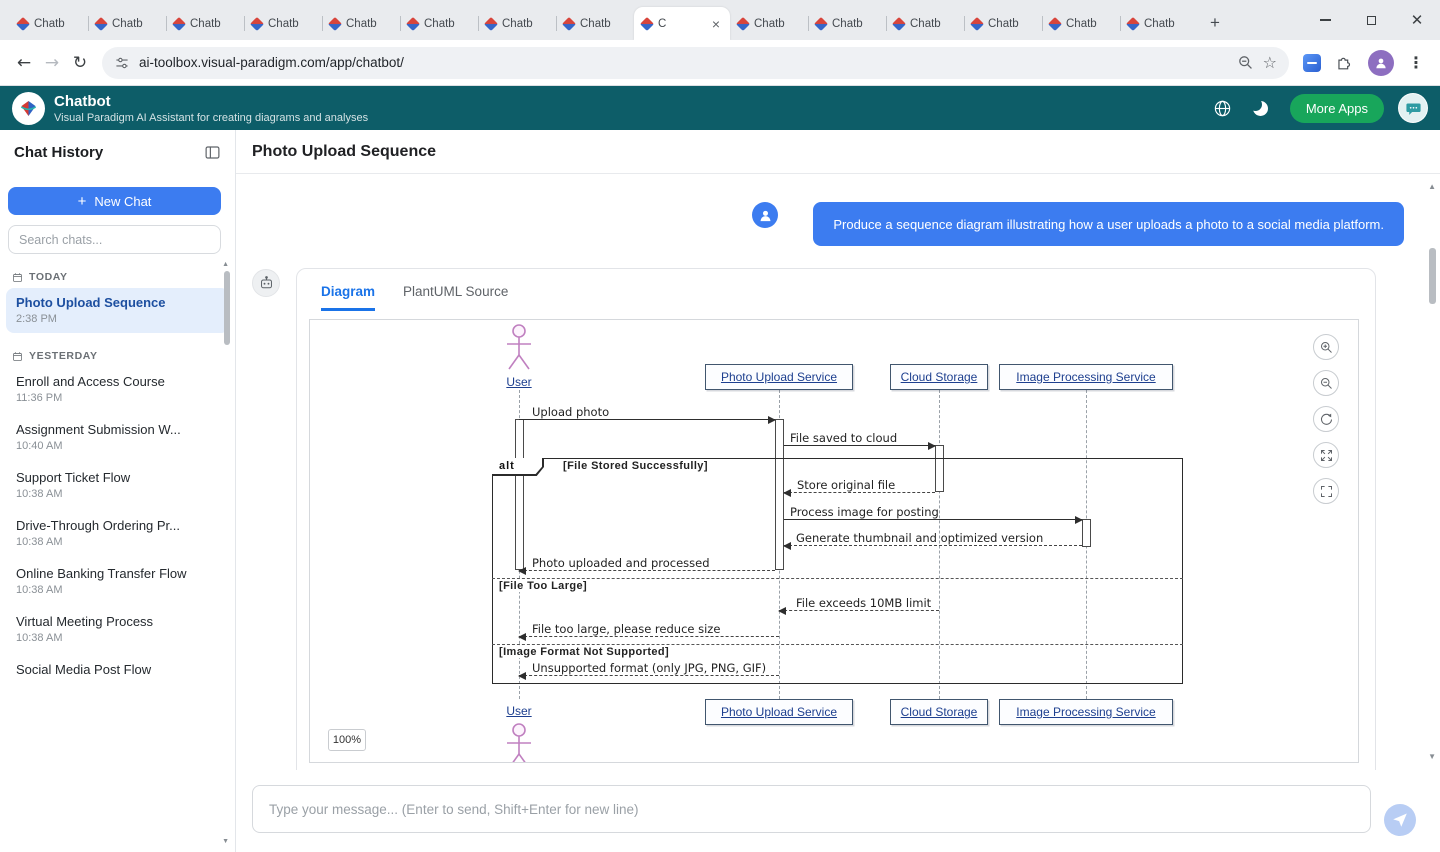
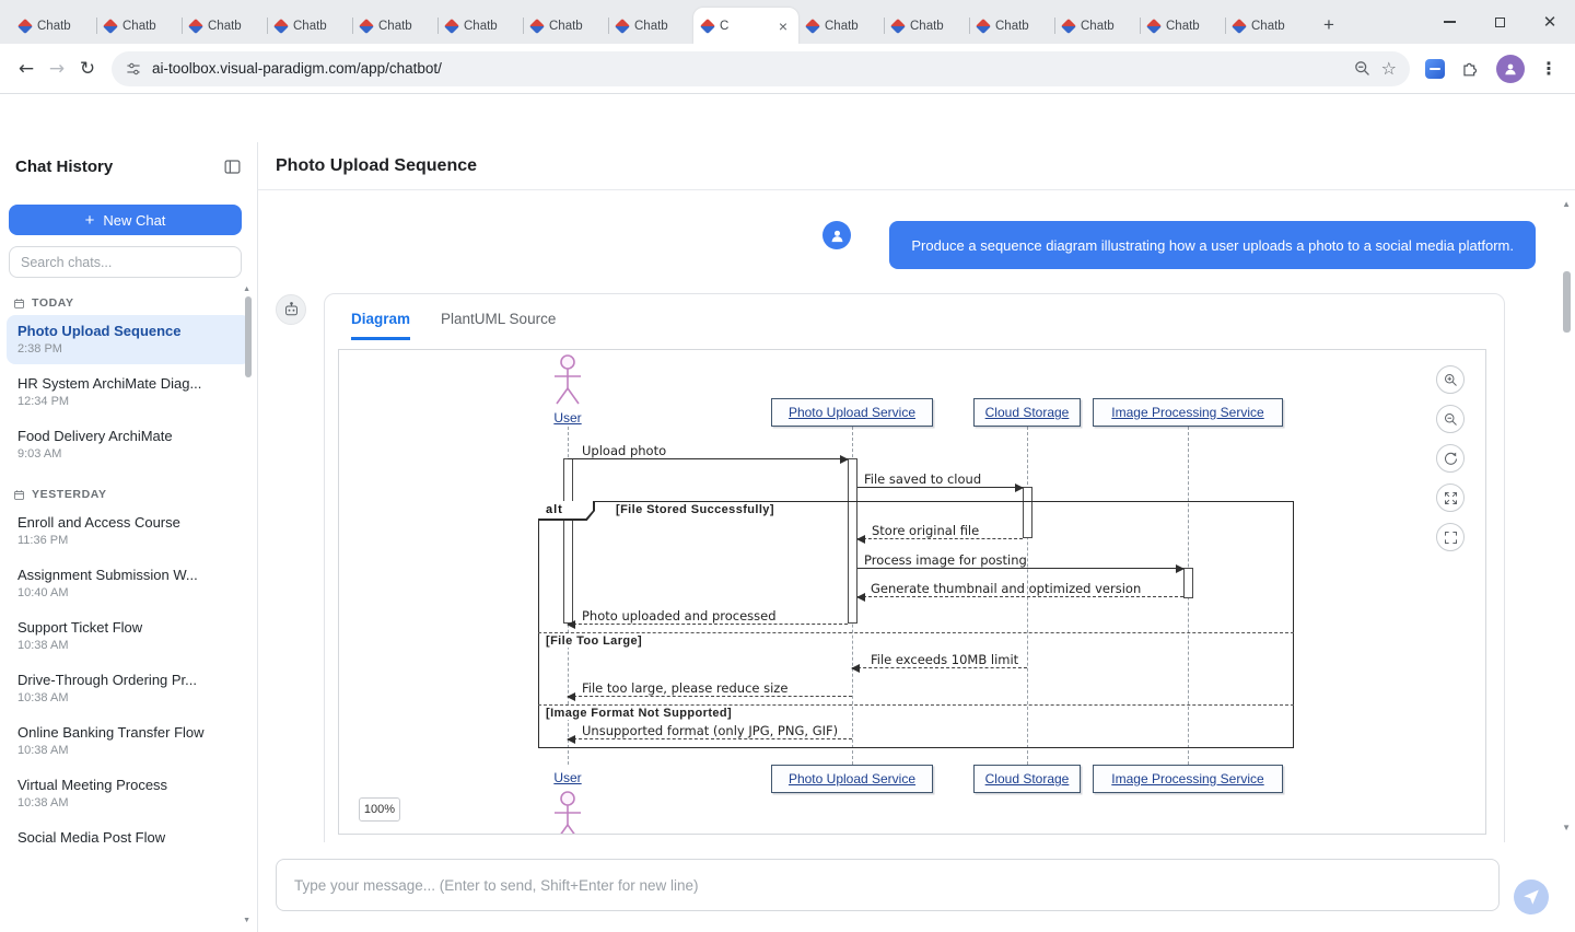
  Chatb
  Chatb
  Chatb
  Chatb
  Chatb
  Chatb
  Chatb
  Chatb
  C
  ×
  Chatb
  Chatb
  Chatb
  Chatb
  Chatb
  Chatb
  +
  ✕
  ←
  →
  ↻
  ai-toolbox.visual-paradigm.com/app/chatbot/
  ☆
  ⋮
- Chatbot
- Visual Paradigm AI Assistant for creating diagrams and analyses
- More Apps
  Chat History
  +
  New Chat
  Search chats...
  TODAY
  Photo Upload Sequence
  2:38 PM
+ HR System ArchiMate Diag...
+ 12:34 PM
+ Food Delivery ArchiMate
+ 9:03 AM
  YESTERDAY
  Enroll and Access Course
  11:36 PM
  Assignment Submission W...
  10:40 AM
  Support Ticket Flow
  10:38 AM
  Drive-Through Ordering Pr...
  10:38 AM
  Online Banking Transfer Flow
  10:38 AM
  Virtual Meeting Process
  10:38 AM
  Social Media Post Flow
  Photo Upload Sequence
  Produce a sequence diagram illustrating how a user uploads a photo to a social media platform.
  Diagram
  PlantUML Source
  User
  Photo Upload Service
  Cloud Storage
  Image Processing Service
  Upload photo
  File saved to cloud
  alt
  [File Stored Successfully]
  Store original file
  Process image for posting
  Generate thumbnail and optimized version
  Photo uploaded and processed
  [File Too Large]
  File exceeds 10MB limit
  File too large, please reduce size
  [Image Format Not Supported]
  Unsupported format (only JPG, PNG, GIF)
  User
  Photo Upload Service
  Cloud Storage
  Image Processing Service
  100%
  ▲
  ▼
  Type your message... (Enter to send, Shift+Enter for new line)
